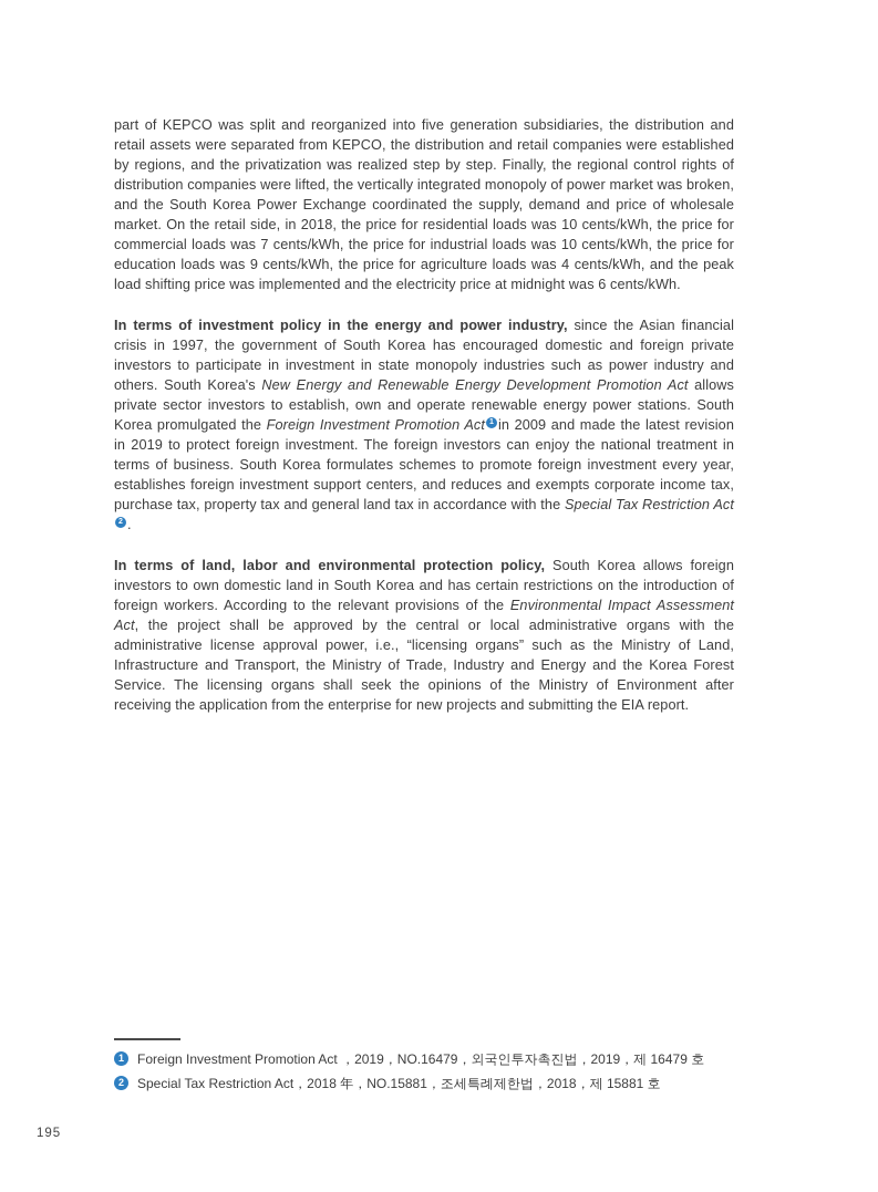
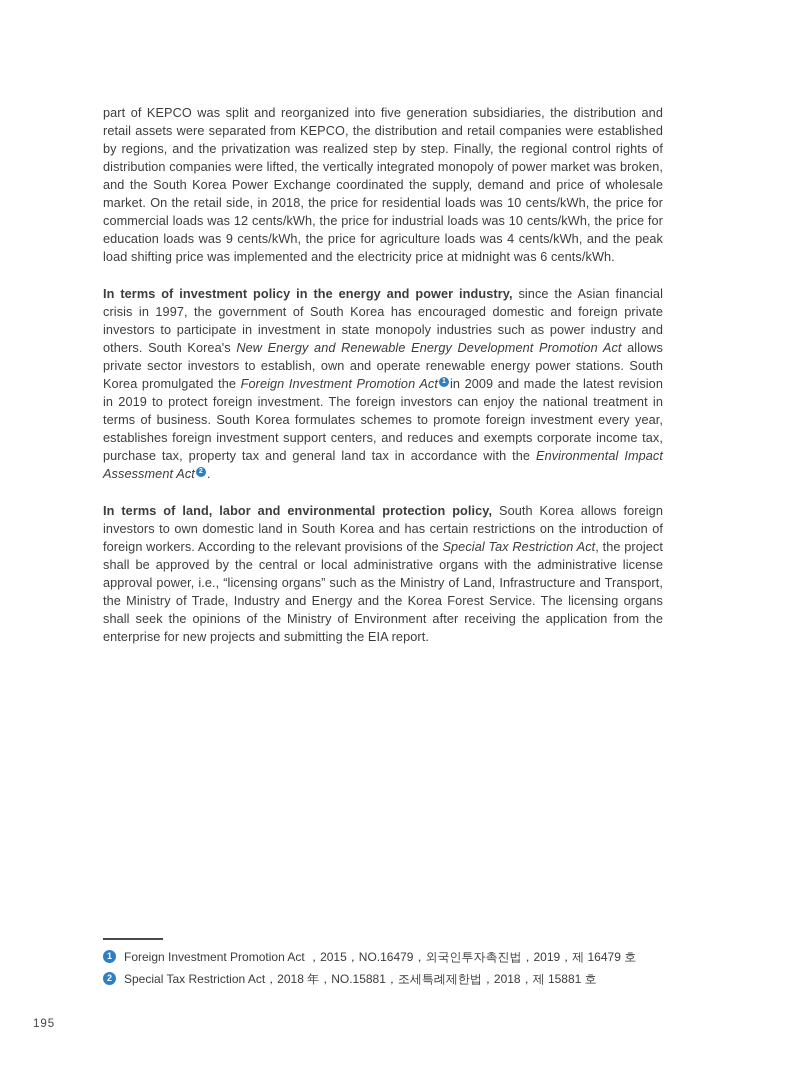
- part of KEPCO was split and reorganized into five generation subsidiaries, the distribution and retail assets were separated from KEPCO, the distribution and retail companies were established by regions, and the privatization was realized step by step. Finally, the regional control rights of distribution companies were lifted, the vertically integrated monopoly of power market was broken, and the South Korea Power Exchange coordinated the supply, demand and price of wholesale market. On the retail side, in 2018, the price for residential loads was 10 cents/kWh, the price for commercial loads was 7 cents/kWh, the price for industrial loads was 10 cents/kWh, the price for education loads was 9 cents/kWh, the price for agriculture loads was 4 cents/kWh, and the peak load shifting price was implemented and the electricity price at midnight was 6 cents/kWh.
+ part of KEPCO was split and reorganized into five generation subsidiaries, the distribution and retail assets were separated from KEPCO, the distribution and retail companies were established by regions, and the privatization was realized step by step. Finally, the regional control rights of distribution companies were lifted, the vertically integrated monopoly of power market was broken, and the South Korea Power Exchange coordinated the supply, demand and price of wholesale market. On the retail side, in 2018, the price for residential loads was 10 cents/kWh, the price for commercial loads was 12 cents/kWh, the price for industrial loads was 10 cents/kWh, the price for education loads was 9 cents/kWh, the price for agriculture loads was 4 cents/kWh, and the peak load shifting price was implemented and the electricity price at midnight was 6 cents/kWh.
- In terms of investment policy in the energy and power industry, since the Asian financial crisis in 1997, the government of South Korea has encouraged domestic and foreign private investors to participate in investment in state monopoly industries such as power industry and others. South Korea's New Energy and Renewable Energy Development Promotion Act allows private sector investors to establish, own and operate renewable energy power stations. South Korea promulgated the Foreign Investment Promotion Act in 2009 and made the latest revision in 2019 to protect foreign investment. The foreign investors can enjoy the national treatment in terms of business. South Korea formulates schemes to promote foreign investment every year, establishes foreign investment support centers, and reduces and exempts corporate income tax, purchase tax, property tax and general land tax in accordance with the Special Tax Restriction Act.
+ In terms of investment policy in the energy and power industry, since the Asian financial crisis in 1997, the government of South Korea has encouraged domestic and foreign private investors to participate in investment in state monopoly industries such as power industry and others. South Korea's New Energy and Renewable Energy Development Promotion Act allows private sector investors to establish, own and operate renewable energy power stations. South Korea promulgated the Foreign Investment Promotion Act in 2009 and made the latest revision in 2019 to protect foreign investment. The foreign investors can enjoy the national treatment in terms of business. South Korea formulates schemes to promote foreign investment every year, establishes foreign investment support centers, and reduces and exempts corporate income tax, purchase tax, property tax and general land tax in accordance with the Environmental Impact Assessment Act .
- In terms of land, labor and environmental protection policy, South Korea allows foreign investors to own domestic land in South Korea and has certain restrictions on the introduction of foreign workers. According to the relevant provisions of the Environmental Impact Assessment Act, the project shall be approved by the central or local administrative organs with the administrative license approval power, i.e., “licensing organs” such as the Ministry of Land, Infrastructure and Transport, the Ministry of Trade, Industry and Energy and the Korea Forest Service. The licensing organs shall seek the opinions of the Ministry of Environment after receiving the application from the enterprise for new projects and submitting the EIA report.
+ In terms of land, labor and environmental protection policy, South Korea allows foreign investors to own domestic land in South Korea and has certain restrictions on the introduction of foreign workers. According to the relevant provisions of the Special Tax Restriction Act, the project shall be approved by the central or local administrative organs with the administrative license approval power, i.e., “licensing organs” such as the Ministry of Land, Infrastructure and Transport, the Ministry of Trade, Industry and Energy and the Korea Forest Service. The licensing organs shall seek the opinions of the Ministry of Environment after receiving the application from the enterprise for new projects and submitting the EIA report.
  1
- Foreign Investment Promotion Act ，2019，NO.16479，외국인투자촉진법，2019，제 16479 호
+ Foreign Investment Promotion Act ，2015，NO.16479，외국인투자촉진법，2019，제 16479 호
  2
  Special Tax Restriction Act，2018 年，NO.15881，조세특례제한법，2018，제 15881 호
  195
